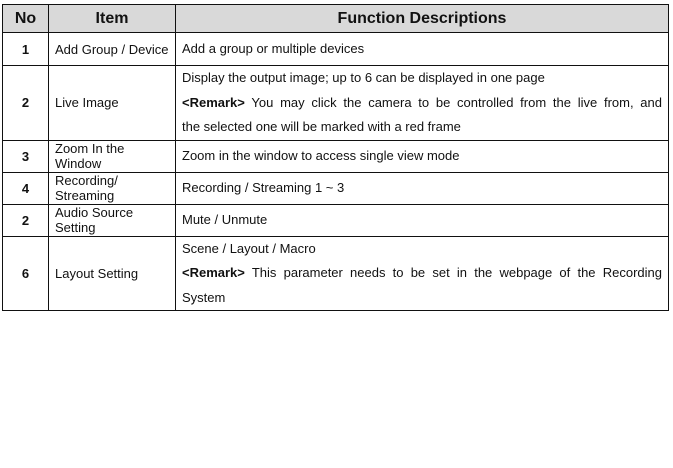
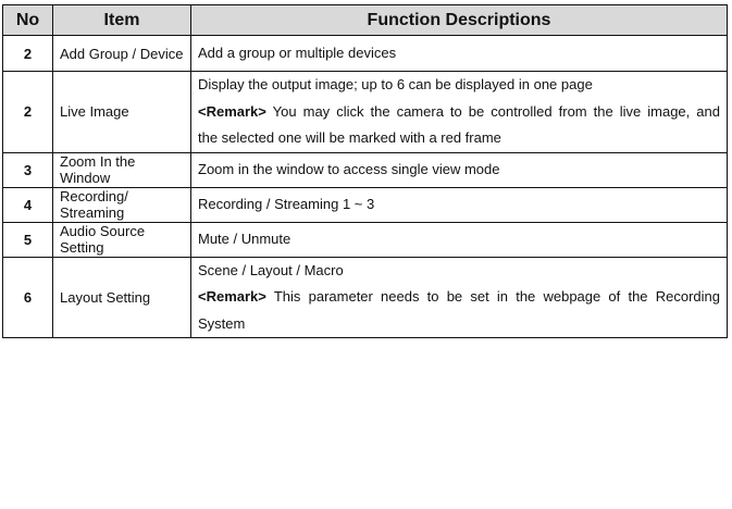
  No	Item	Function Descriptions
- 1	Add Group / Device	Add a group or multiple devices
+ 2	Add Group / Device	Add a group or multiple devices
- 2	Live Image	Display the output image; up to 6 can be displayed in one page <Remark> You may click the camera to be controlled from the live from, and the selected one will be marked with a red frame
+ 2	Live Image	Display the output image; up to 6 can be displayed in one page <Remark> You may click the camera to be controlled from the live image, and the selected one will be marked with a red frame
  3	Zoom In the Window	Zoom in the window to access single view mode
  4	Recording/ Streaming	Recording / Streaming 1 ~ 3
- 2	Audio Source Setting	Mute / Unmute
+ 5	Audio Source Setting	Mute / Unmute
  6	Layout Setting	Scene / Layout / Macro <Remark> This parameter needs to be set in the webpage of the Recording System
